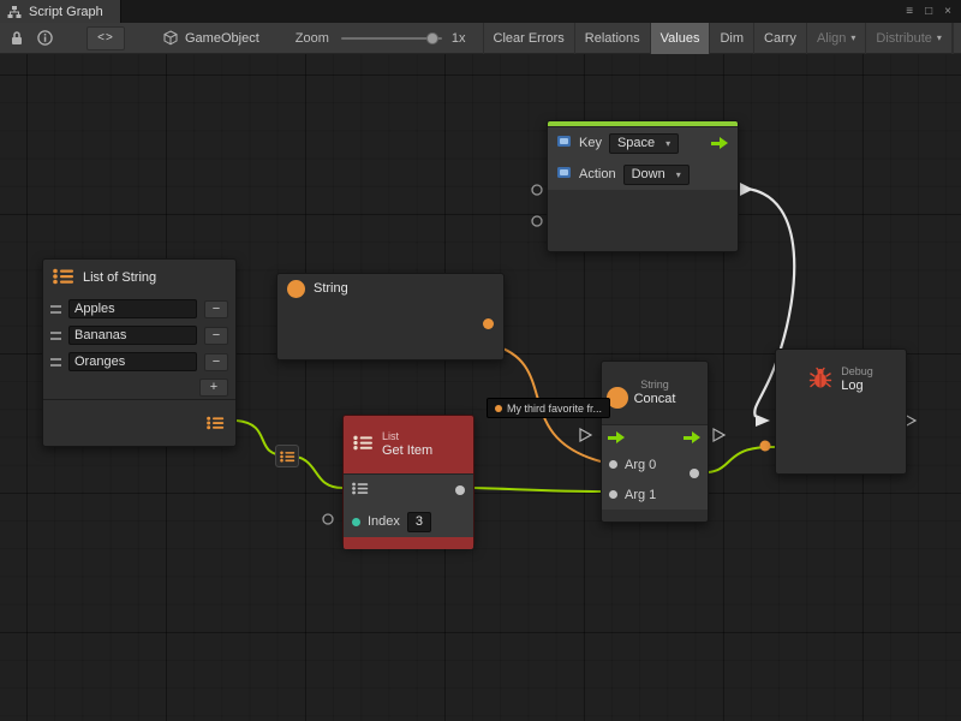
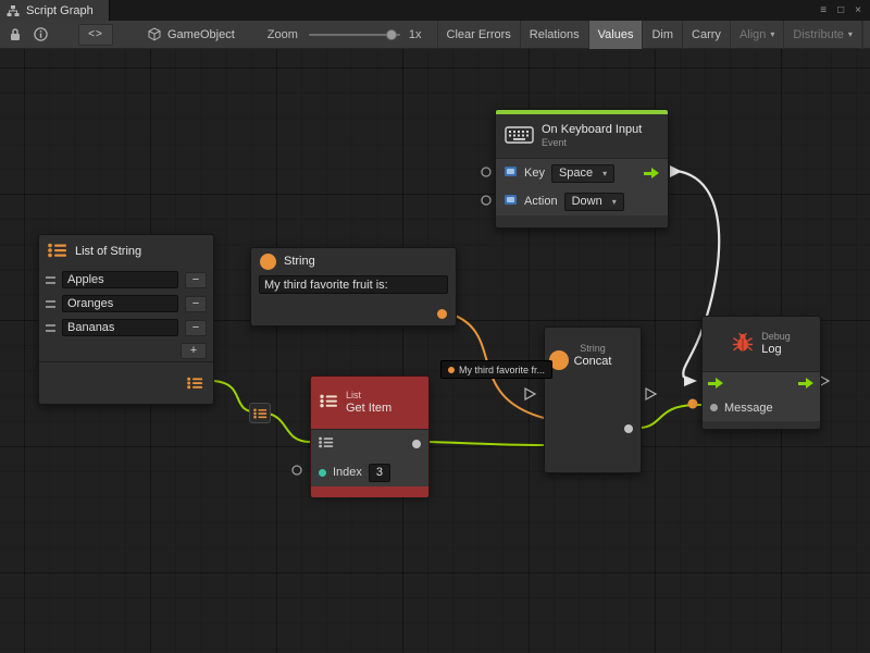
  Script Graph
  ≡
  □
  ×
  <>
  GameObject
  Zoom
  1x
  Clear Errors
  Relations
  Values
  Dim
  Carry
  Align
  ▾
  Distribute
  ▾
+ On Keyboard Input
+ Event
  Key
  Space
  ▾
  Action
  Down
  ▾
  List of String
  Apples
  −
- Bananas
+ Oranges
  −
- Oranges
+ Bananas
  −
  +
  String
+ My third favorite fruit is:
  List
  Get Item
  Index
  3
  String
  Concat
- Arg 0
- Arg 1
  Debug
  Log
+ Message
  My third favorite fr...
